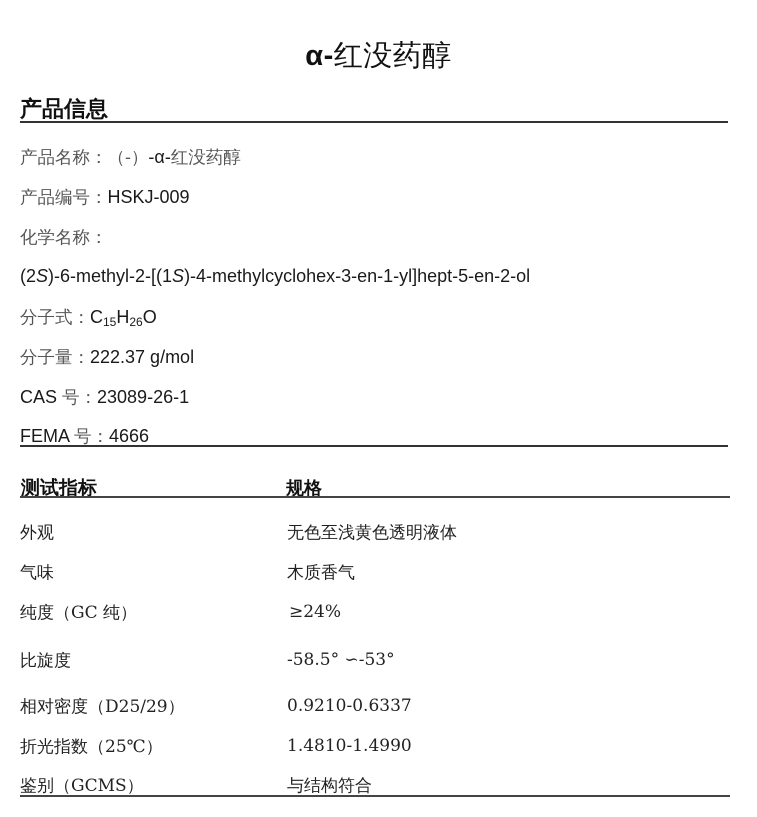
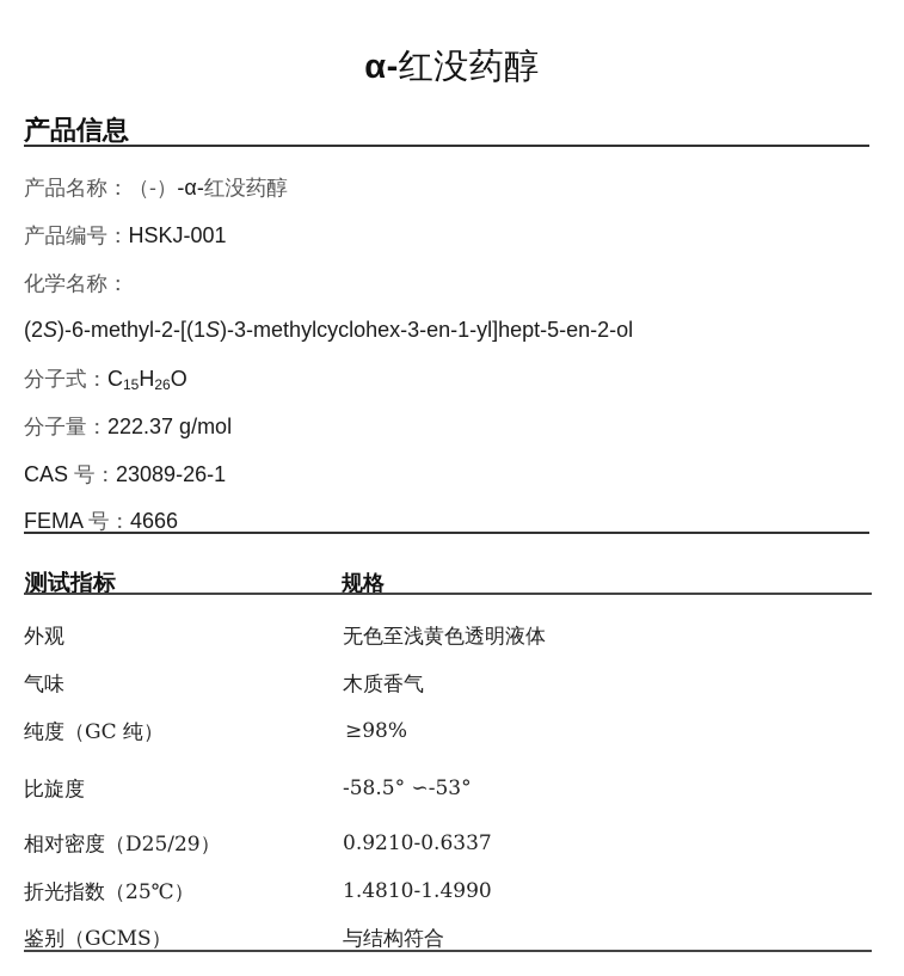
  α-红没药醇
  产品信息
  产品名称：（-）-α-红没药醇
- 产品编号：HSKJ-009
+ 产品编号：HSKJ-001
  化学名称：
- (2S)-6-methyl-2-[(1S)-4-methylcyclohex-3-en-1-yl]hept-5-en-2-ol
+ (2S)-6-methyl-2-[(1S)-3-methylcyclohex-3-en-1-yl]hept-5-en-2-ol
  分子式：C15H26O
  分子量：222.37 g/mol
  CAS 号：23089-26-1
  FEMA 号：4666
  测试指标
  规格
  外观
  无色至浅黄色透明液体
  气味
  木质香气
  纯度（GC 纯）
- ≥24%
+ ≥98%
  比旋度
  -58.5° ∽-53°
  相对密度（D25/29）
  0.9210-0.6337
  折光指数（25℃）
  1.4810-1.4990
  鉴别（GCMS）
  与结构符合
